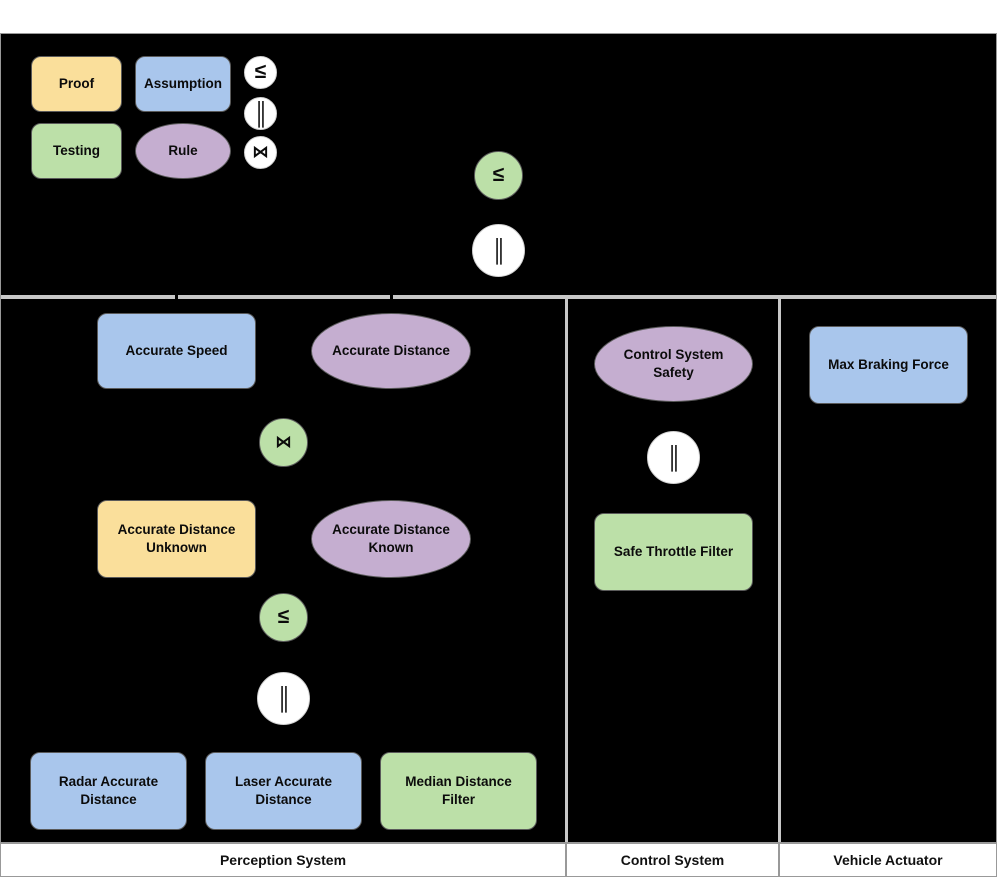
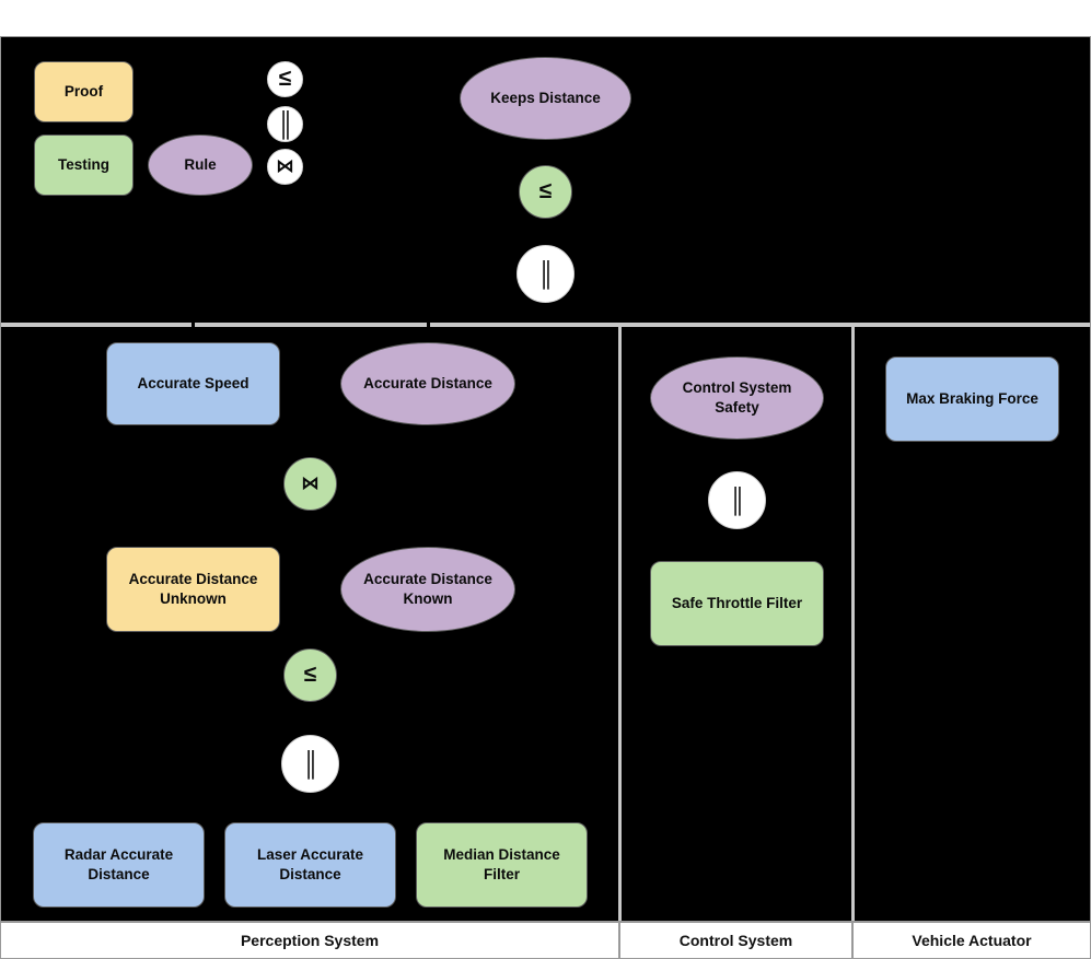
  Proof
- Assumption
  Testing
  Rule
  ≤
  ║
  ⋈
+ Keeps Distance
  ≤
  ║
  Accurate Speed
  Accurate Distance
  ⋈
  Accurate Distance
  Unknown
  Accurate Distance
  Known
  ≤
  ║
  Radar Accurate
  Distance
  Laser Accurate
  Distance
  Median Distance
  Filter
  Control System
  Safety
  ║
  Safe Throttle Filter
  Max Braking Force
  Perception System
  Control System
  Vehicle Actuator
